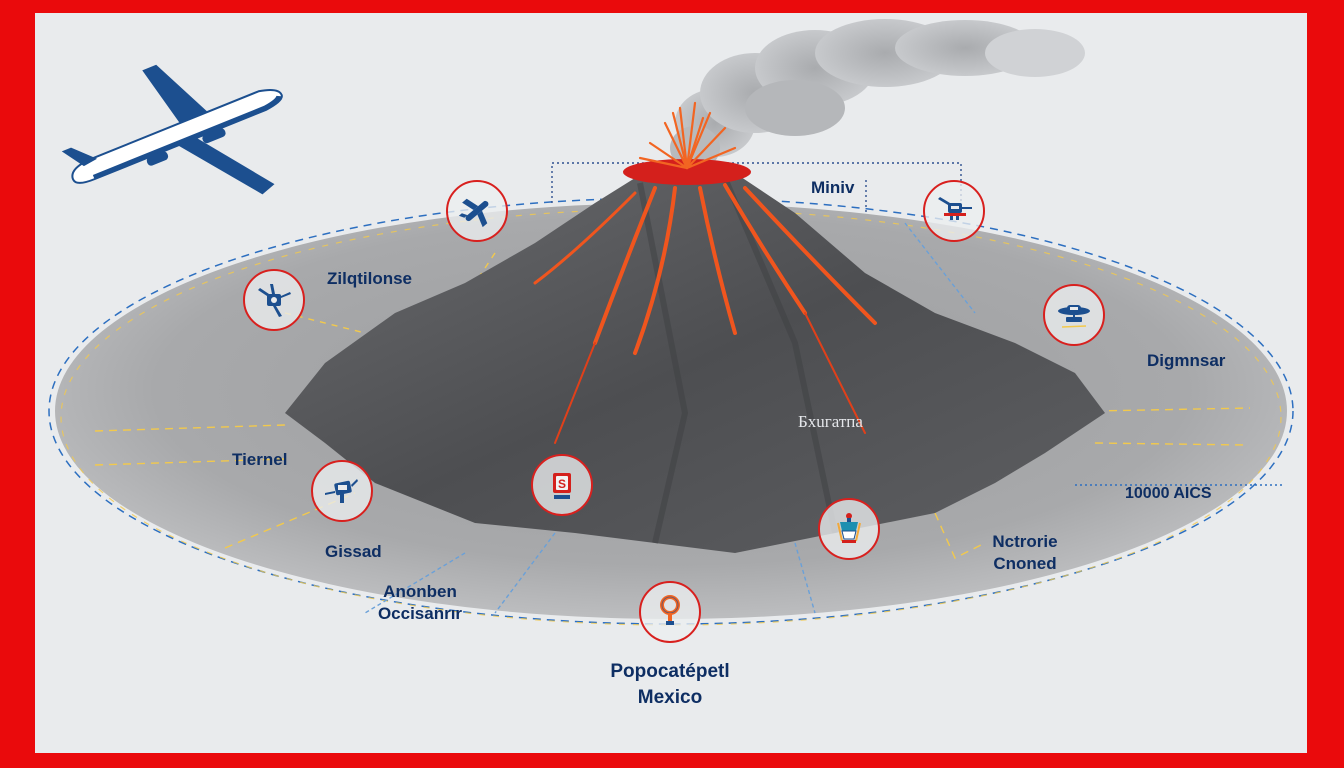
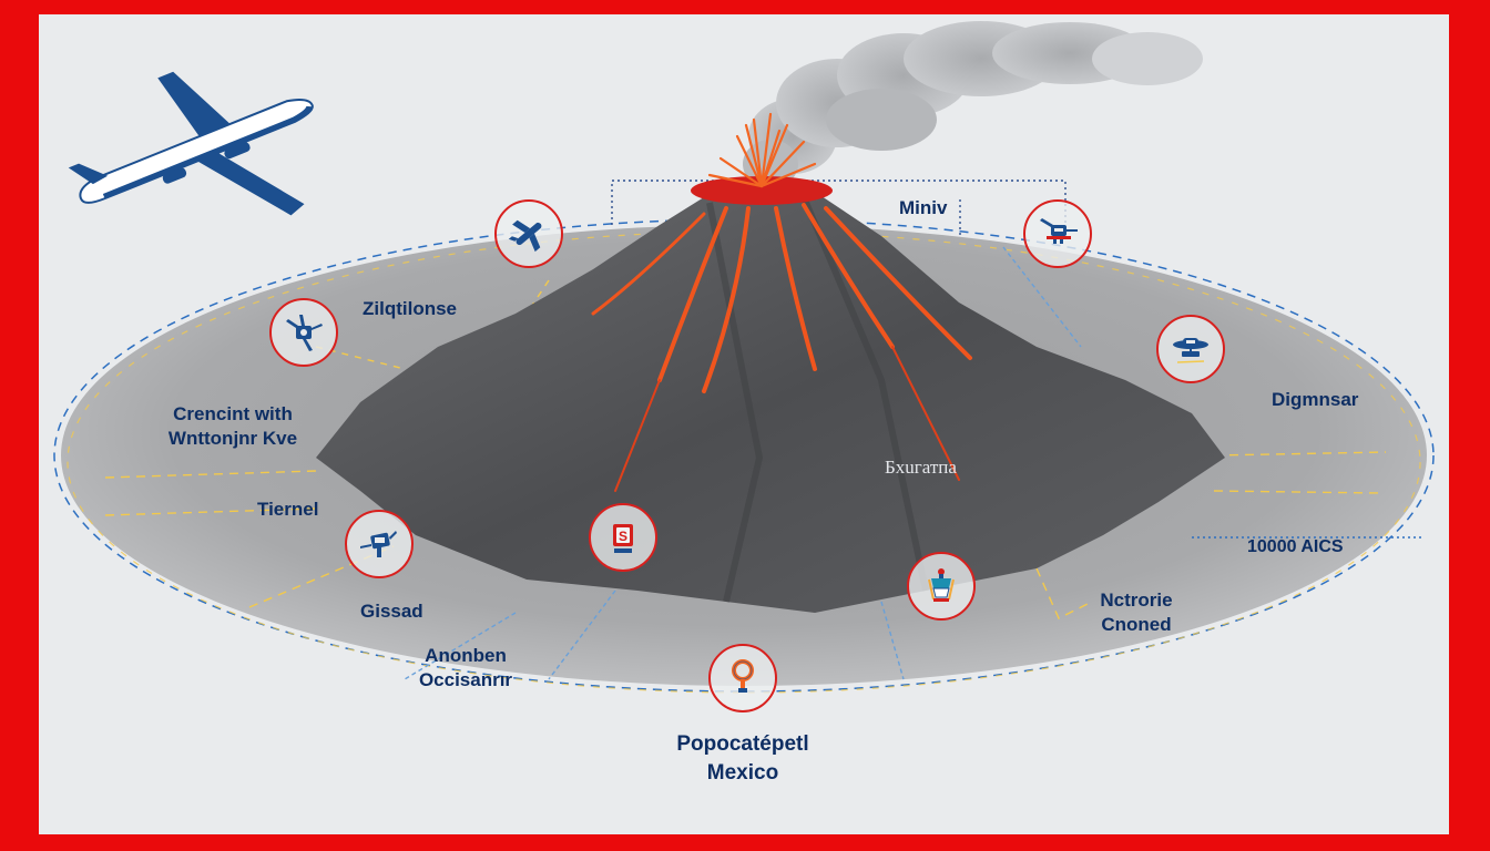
  S
  Zilqtilonse
+ Crencint with
+ Wnttonjnr Kve
  Tiernel
  Gissad
  Anonben
  Occisanrır
  Miniv
  Digmnsar
  10000 AICS
  Nctrorie
  Cnoned
  Бхuгатпа
  Popocatépetl
  Mexico
